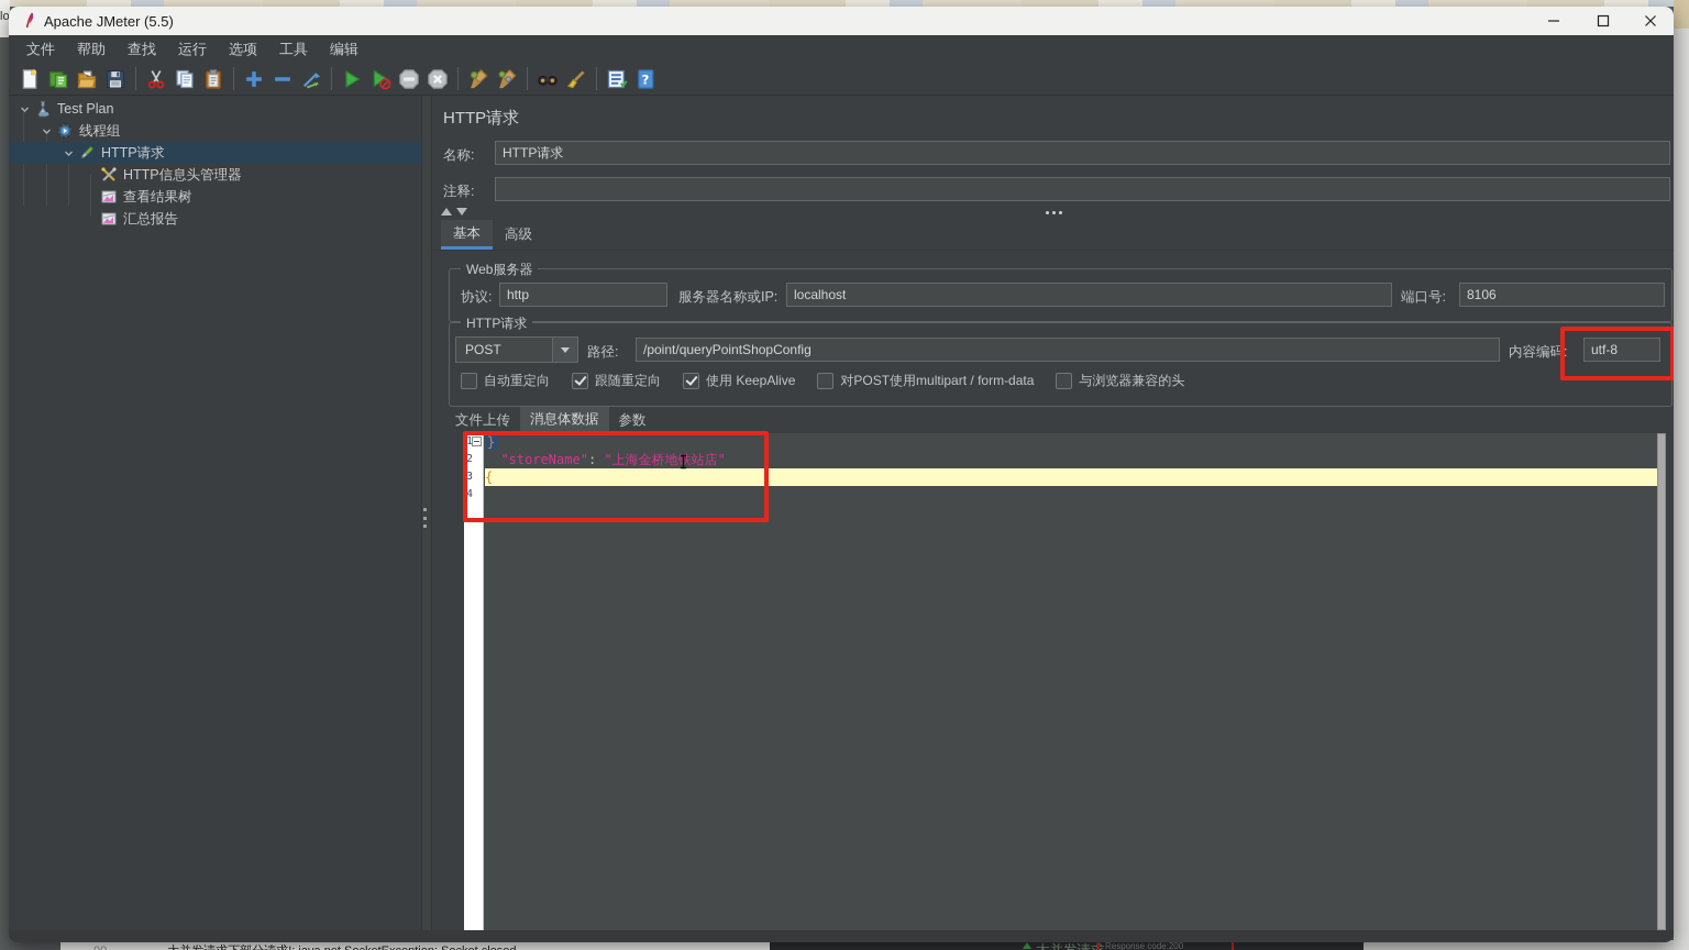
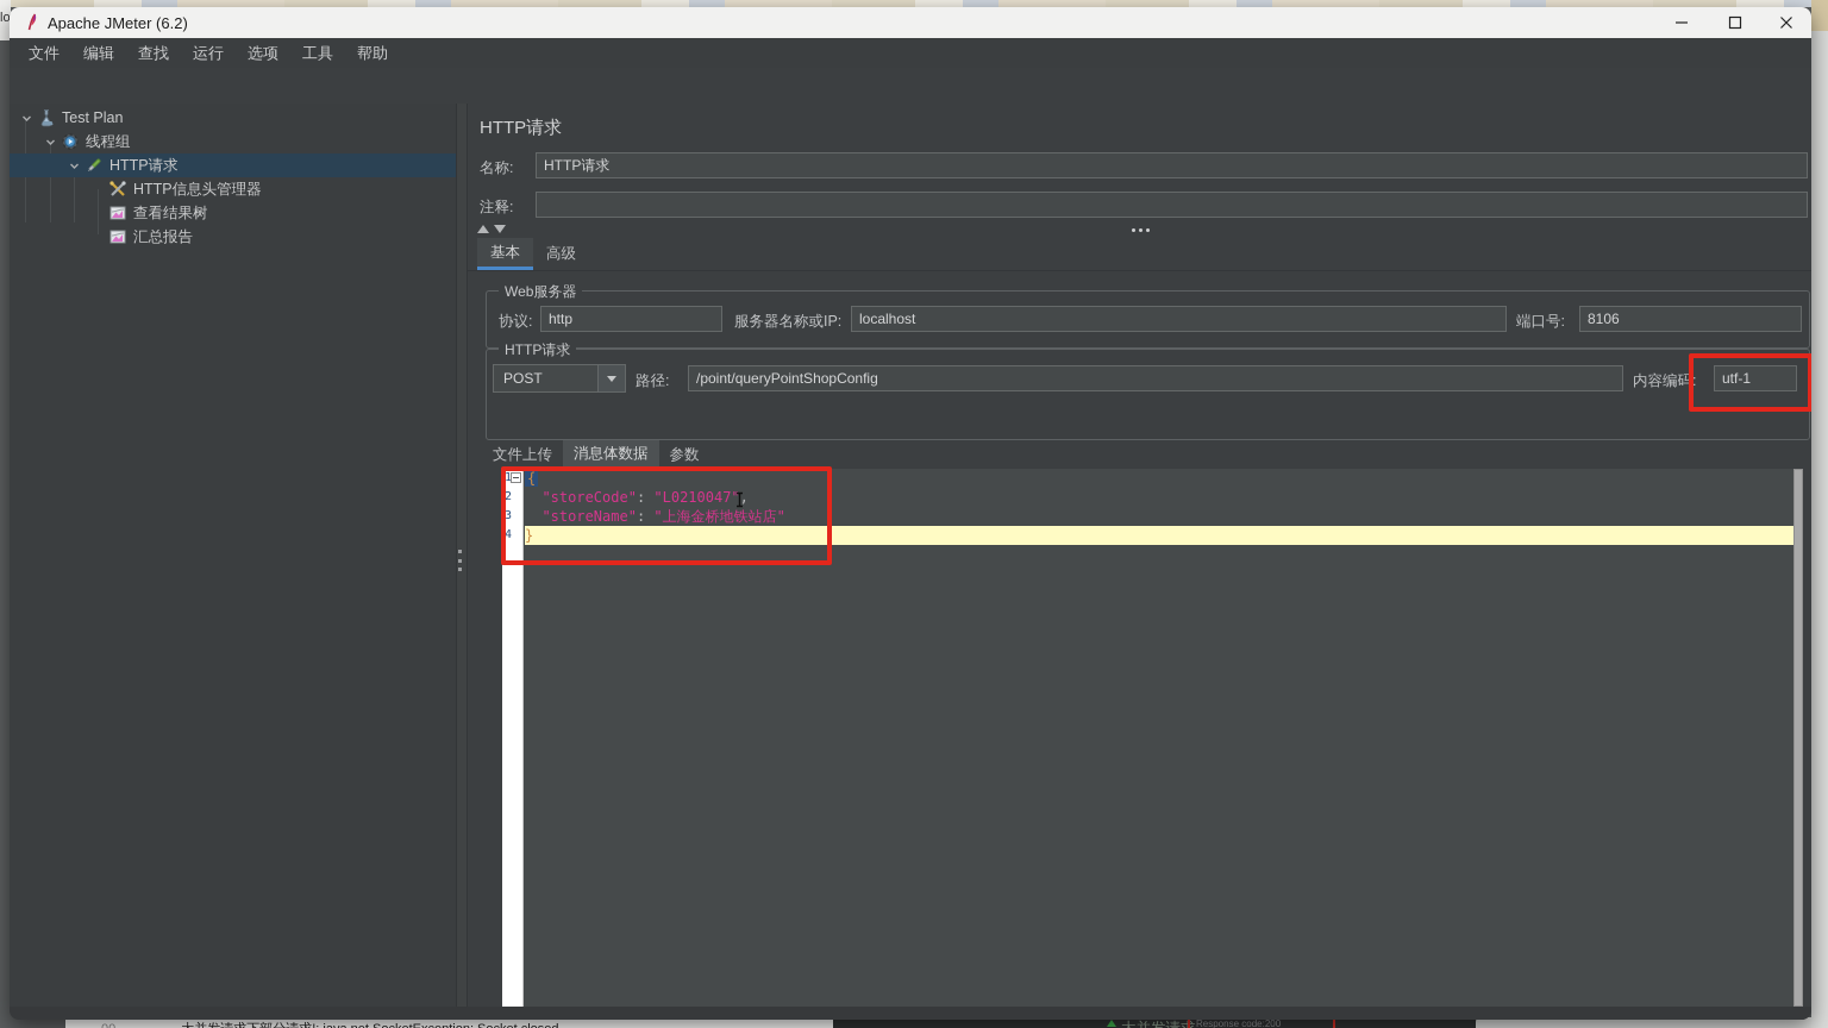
  lo
  Response code:200
- Apache JMeter (5.5)
+ Apache JMeter (6.2)
  文件
- 帮助
+ 编辑
  查找
  运行
  选项
  工具
- 编辑
+ 帮助
- ?
  Test Plan
  线程组
  HTTP请求
  HTTP信息头管理器
  查看结果树
  汇总报告
  HTTP请求
  名称:
  HTTP请求
  注释:
  基本
  高级
  Web服务器
  协议:
  http
  服务器名称或IP:
  localhost
  端口号:
  8106
  HTTP请求
  POST
  路径:
  /point/queryPointShopConfig
  内容编码:
- utf-8
+ utf-1
- 自动重定向
- 跟随重定向
- 使用 KeepAlive
- 对POST使用multipart / form-data
- 与浏览器兼容的头
  文件上传
  消息体数据
  参数
  1
  2
  3
  4
- }
+ {
+ "storeCode": "L0210047",
  "storeName": "上海金桥地铁站店"
- {
+ }
